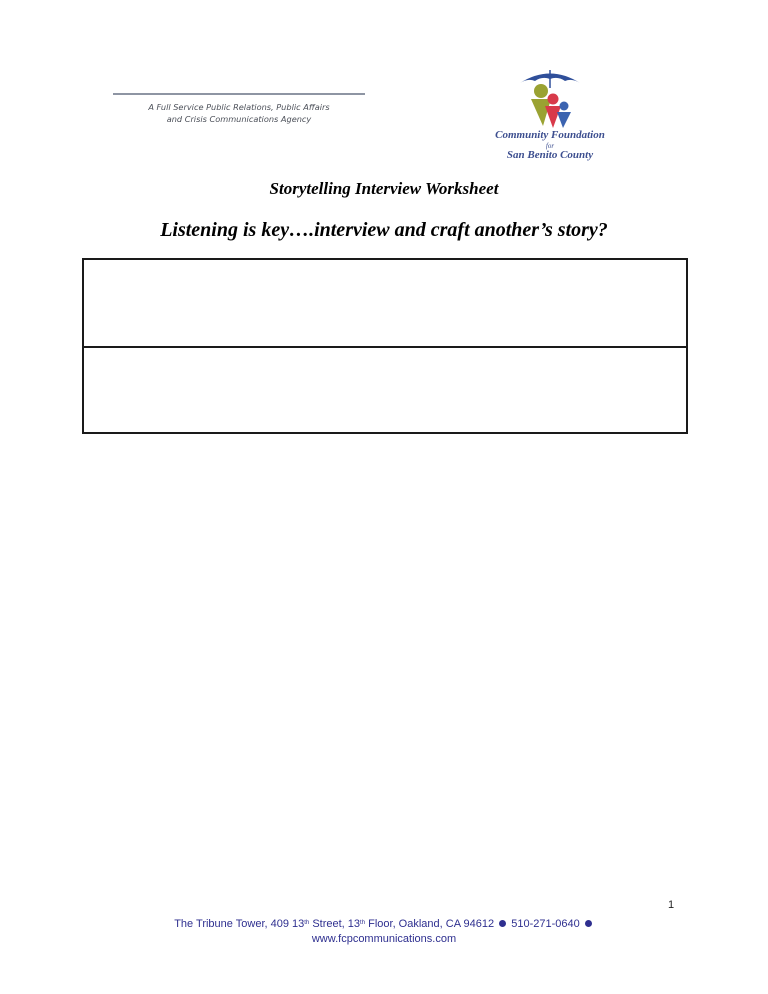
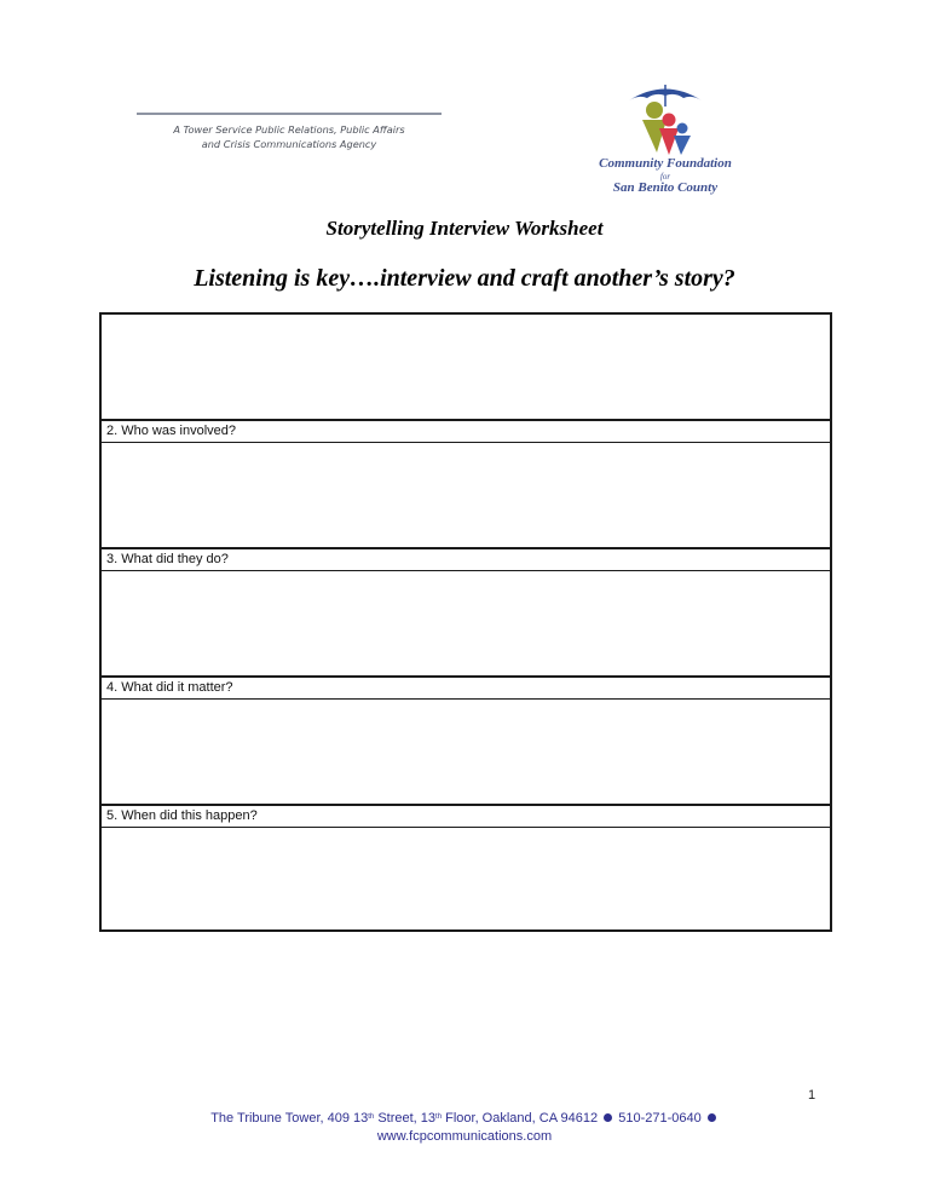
- A Full Service Public Relations, Public Affairs
+ A Tower Service Public Relations, Public Affairs
  and Crisis Communications Agency
  Community Foundation
  for
  San Benito County
  Storytelling Interview Worksheet
  Listening is key….interview and craft another’s story?
+ 2. Who was involved?
+ 3. What did they do?
+ 4. What did it matter?
+ 5. When did this happen?
  1
  The Tribune Tower, 409 13 Street, 13 Floor, Oakland, CA 94612 510-271-0640
  www.fcpcommunications.com
